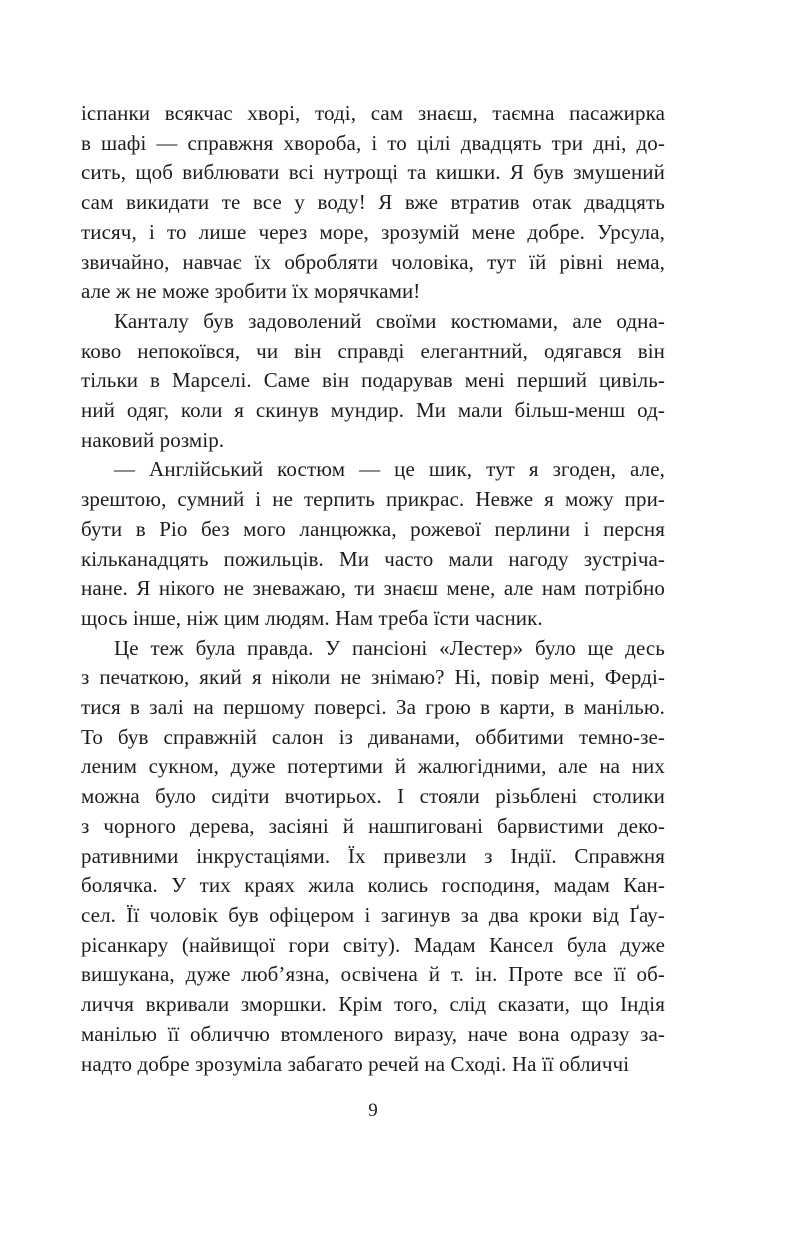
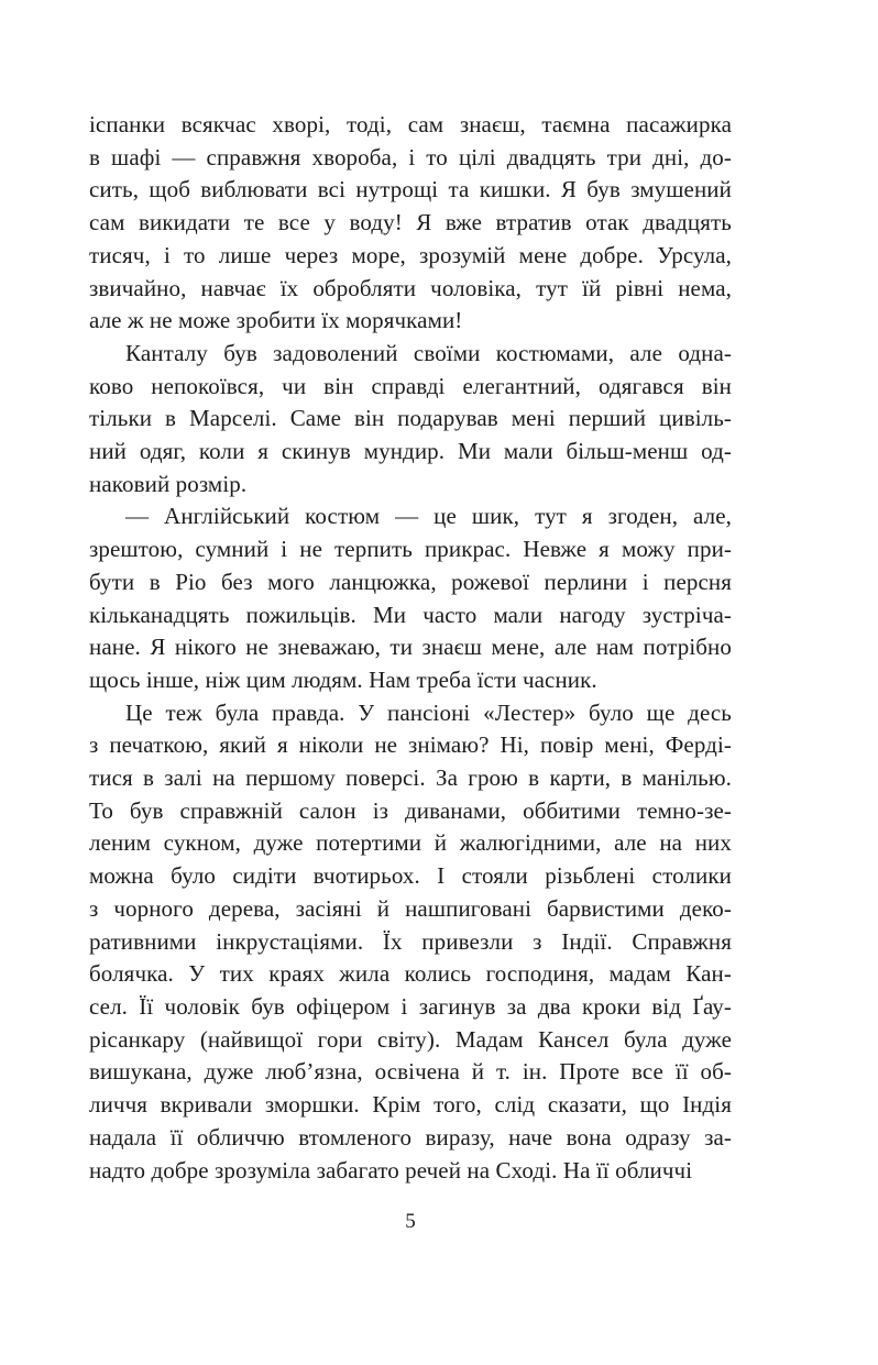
  іспанки всякчас хворі, тоді, сам знаєш, таємна пасажирка
  в шафі — справжня хвороба, і то цілі двадцять три дні, до-
  сить, щоб виблювати всі нутрощі та кишки. Я був змушений
  сам викидати те все у воду! Я вже втратив отак двадцять
  тисяч, і то лише через море, зрозумій мене добре. Урсула,
  звичайно, навчає їх обробляти чоловіка, тут їй рівні нема,
  але ж не може зробити їх морячками!
  Канталу був задоволений своїми костюмами, але одна-
  ково непокоївся, чи він справді елегантний, одягався він
  тільки в Марселі. Саме він подарував мені перший цивіль-
  ний одяг, коли я скинув мундир. Ми мали більш-менш од-
  наковий розмір.
  — Англійський костюм — це шик, тут я згоден, але,
  зрештою, сумний і не терпить прикрас. Невже я можу при-
  бути в Ріо без мого ланцюжка, рожевої перлини і персня
  кільканадцять пожильців. Ми часто мали нагоду зустріча-
  нане. Я нікого не зневажаю, ти знаєш мене, але нам потрібно
  щось інше, ніж цим людям. Нам треба їсти часник.
  Це теж була правда. У пансіоні «Лестер» було ще десь
  з печаткою, який я ніколи не знімаю? Ні, повір мені, Ферді-
  тися в залі на першому поверсі. За грою в карти, в манілью.
  То був справжній салон із диванами, оббитими темно-зе-
  леним сукном, дуже потертими й жалюгідними, але на них
  можна було сидіти вчотирьох. І стояли різьблені столики
  з чорного дерева, засіяні й нашпиговані барвистими деко-
  ративними інкрустаціями. Їх привезли з Індії. Справжня
  болячка. У тих краях жила колись господиня, мадам Кан-
  сел. Її чоловік був офіцером і загинув за два кроки від Ґау-
  рісанкару (найвищої гори світу). Мадам Кансел була дуже
  вишукана, дуже люб’язна, освічена й т. ін. Проте все її об-
  личчя вкривали зморшки. Крім того, слід сказати, що Індія
- манілью її обличчю втомленого виразу, наче вона одразу за-
+ надала її обличчю втомленого виразу, наче вона одразу за-
  надто добре зрозуміла забагато речей на Сході. На її обличчі
- 9
+ 5
